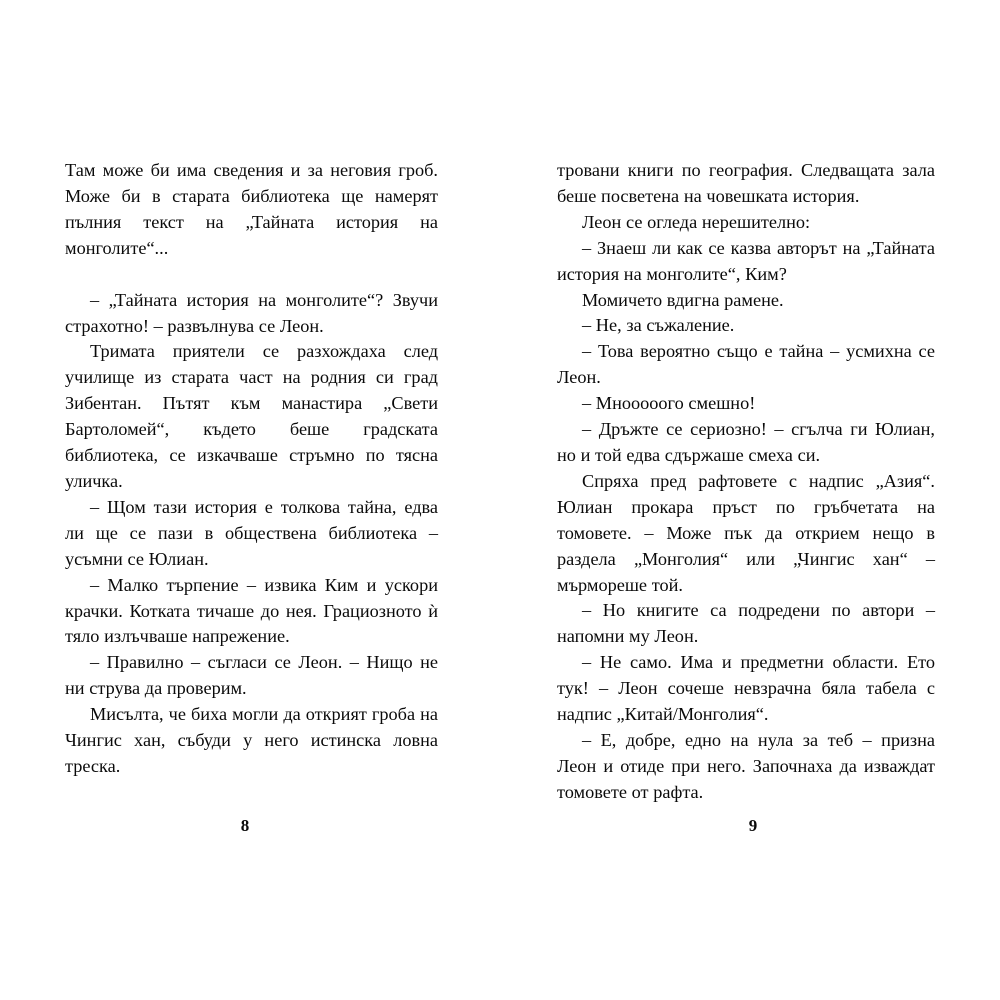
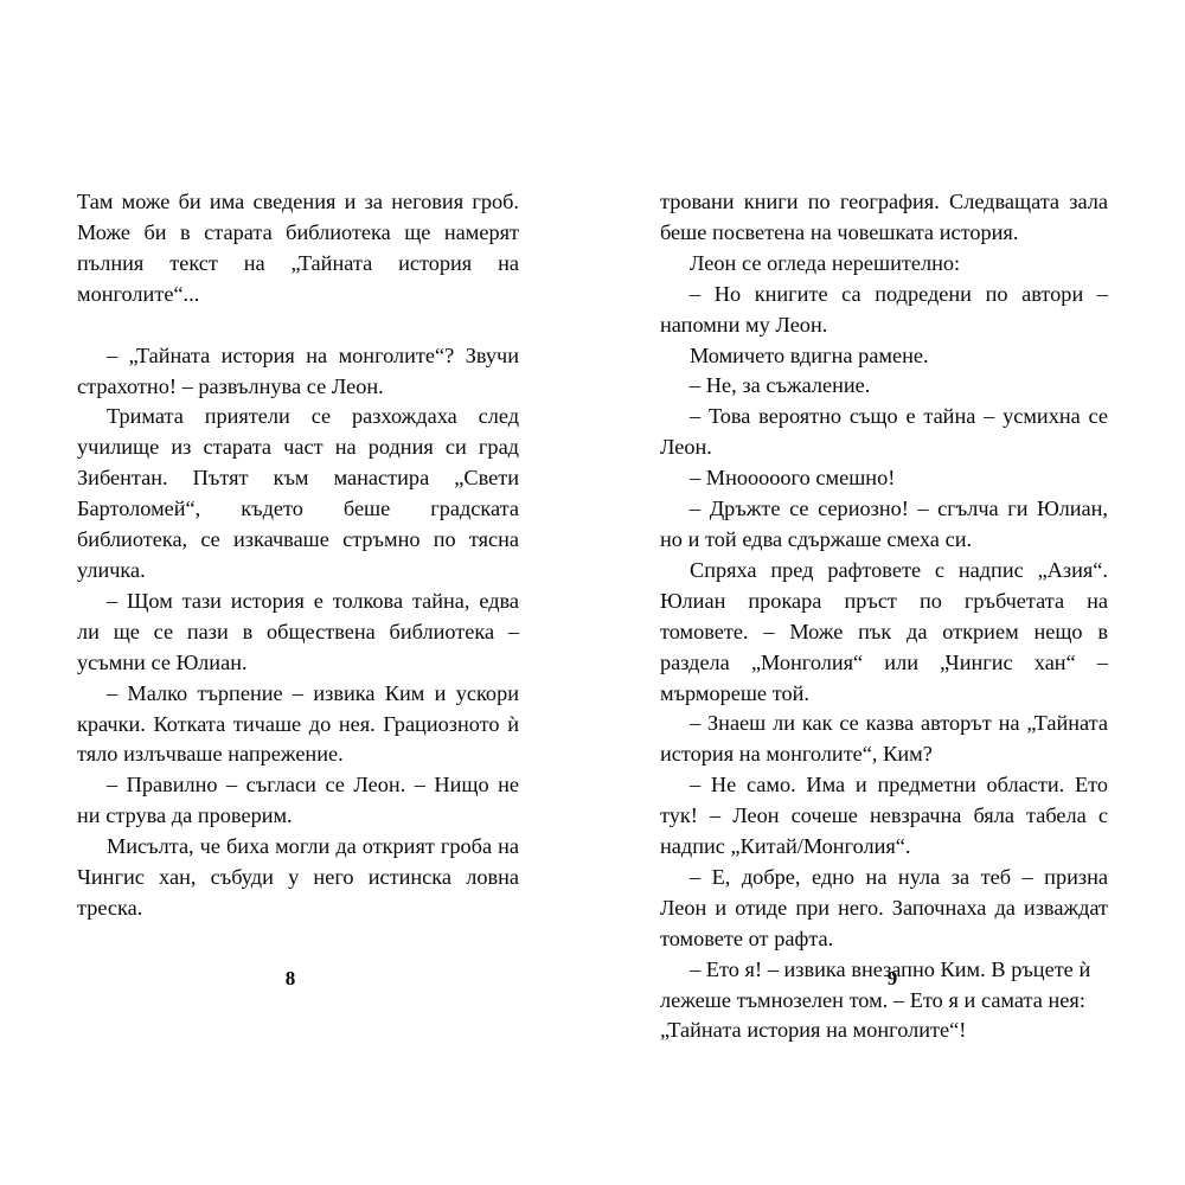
  Там може би има сведения и за неговия гроб. Може би в старата библиотека ще намерят пълния текст на „Тайната история на монголите“...
  – „Тайната история на монголите“? Звучи страхотно! – развълнува се Леон.
  Тримата приятели се разхождаха след училище из старата част на родния си град Зибентан. Пътят към манастира „Свети Бартоломей“, където беше градската библиотека, се изкачваше стръмно по тясна уличка.
  – Щом тази история е толкова тайна, едва ли ще се пази в обществена библиотека – усъмни се Юлиан.
  – Малко търпение – извика Ким и ускори крачки. Котката тичаше до нея. Грациозното ѝ тяло излъчваше напрежение.
  – Правилно – съгласи се Леон. – Нищо не ни струва да проверим.
  Мисълта, че биха могли да открият гроба на Чингис хан, събуди у него истинска ловна треска.
  8
  тровани книги по география. Следващата зала беше посветена на човешката история.
  Леон се огледа нерешително:
- – Знаеш ли как се казва авторът на „Тайната история на монголите“, Ким?
+ – Но книгите са подредени по автори – напомни му Леон.
  Момичето вдигна рамене.
  – Не, за съжаление.
  – Това вероятно също е тайна – усмихна се Леон.
  – Мнооооого смешно!
  – Дръжте се сериозно! – сгълча ги Юлиан, но и той едва сдържаше смеха си.
  Спряха пред рафтовете с надпис „Азия“. Юлиан прокара пръст по гръбчетата на томовете. – Може пък да открием нещо в раздела „Монголия“ или „Чингис хан“ – мърмореше той.
- – Но книгите са подредени по автори – напомни му Леон.
+ – Знаеш ли как се казва авторът на „Тайната история на монголите“, Ким?
  – Не само. Има и предметни области. Ето тук! – Леон сочеше невзрачна бяла табела с надпис „Китай/Монголия“.
  – Е, добре, едно на нула за теб – призна Леон и отиде при него. Започнаха да изваждат томовете от рафта.
+ – Ето я! – извика внезапно Ким. В ръцете ѝ лежеше тъмнозелен том. – Ето я и самата нея: „Тайната история на монголите“!
  9
